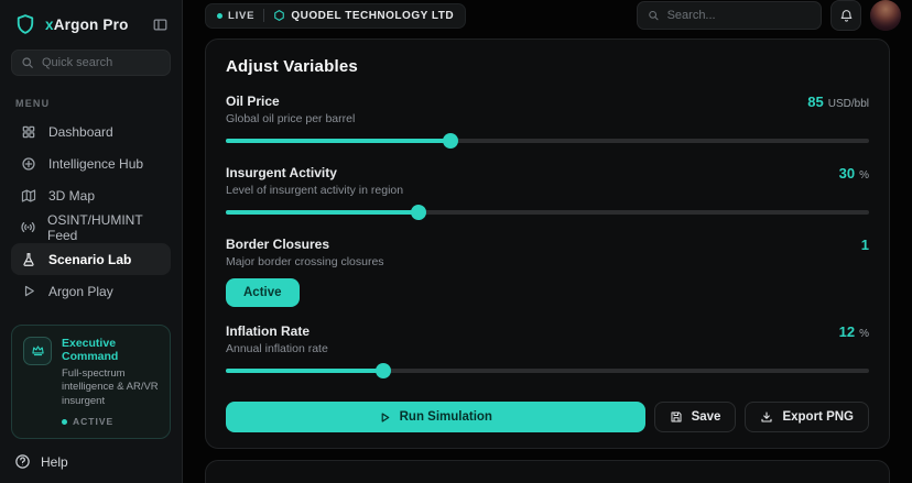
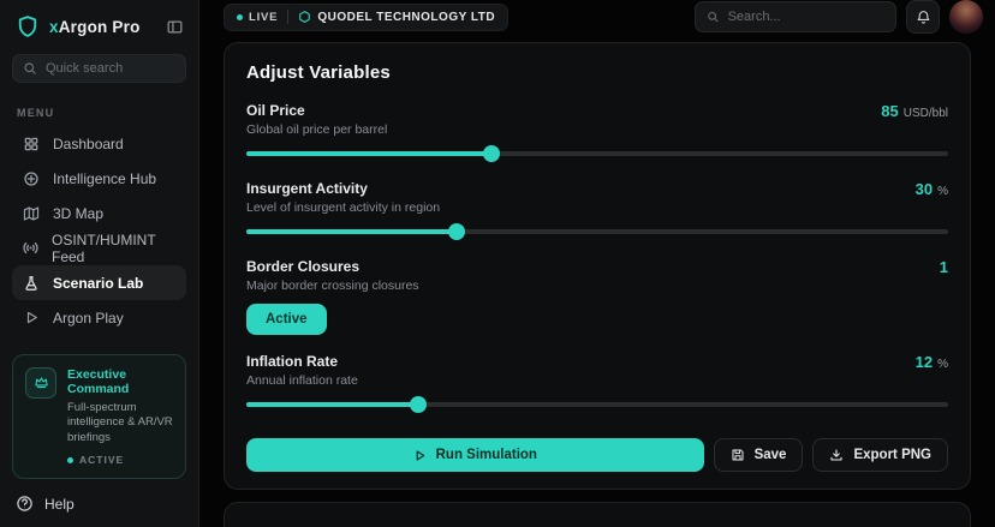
  xArgon Pro
  Quick search
  MENU
  Dashboard
  Intelligence Hub
  3D Map
  OSINT/HUMINT Feed
  Scenario Lab
  Argon Play
  Executive Command
- Full-spectrum intelligence & AR/VR insurgent
+ Full-spectrum intelligence & AR/VR briefings
  ACTIVE
  Help
  LIVE
  QUODEL TECHNOLOGY LTD
  Search...
  Adjust Variables
  Oil Price
  Global oil price per barrel
  85
  USD/bbl
  Insurgent Activity
  Level of insurgent activity in region
  30
  %
  Border Closures
  Major border crossing closures
  1
  Active
  Inflation Rate
  Annual inflation rate
  12
  %
  Run Simulation
  Save
  Export PNG
